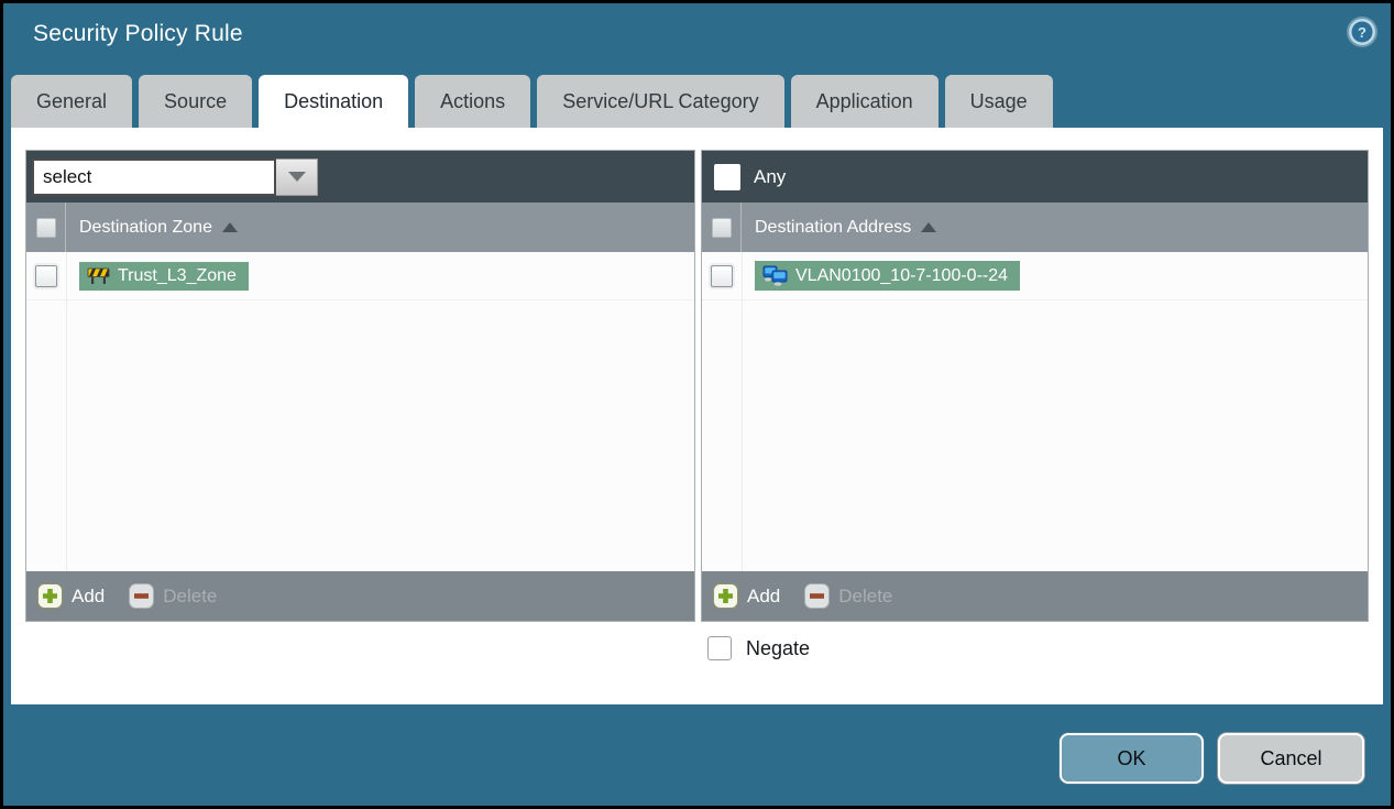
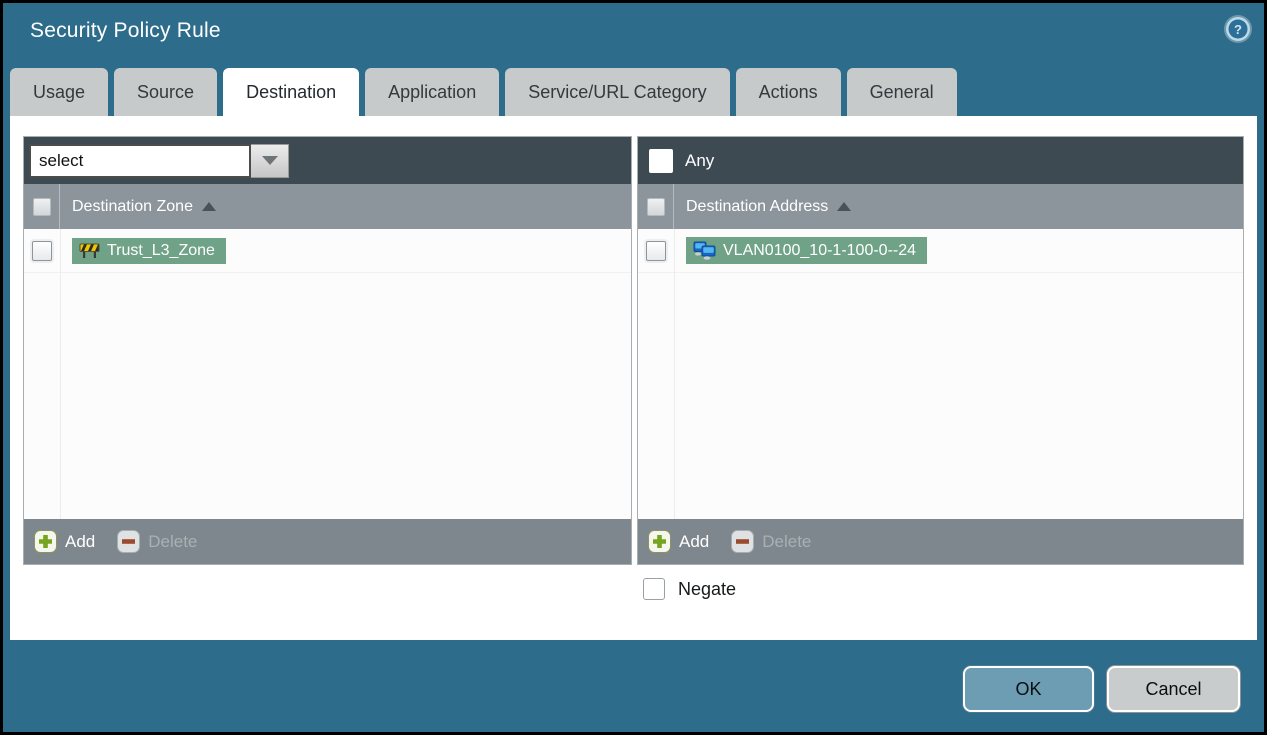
  Security Policy Rule
  ?
- General
+ Usage
  Source
  Destination
- Actions
+ Application
  Service/URL Category
- Application
+ Actions
- Usage
+ General
  select
  Destination Zone
  Trust_L3_Zone
  Add
  Delete
  Any
  Destination Address
- VLAN0100_10-7-100-0--24
+ VLAN0100_10-1-100-0--24
  Add
  Delete
  Negate
  OK
  Cancel
